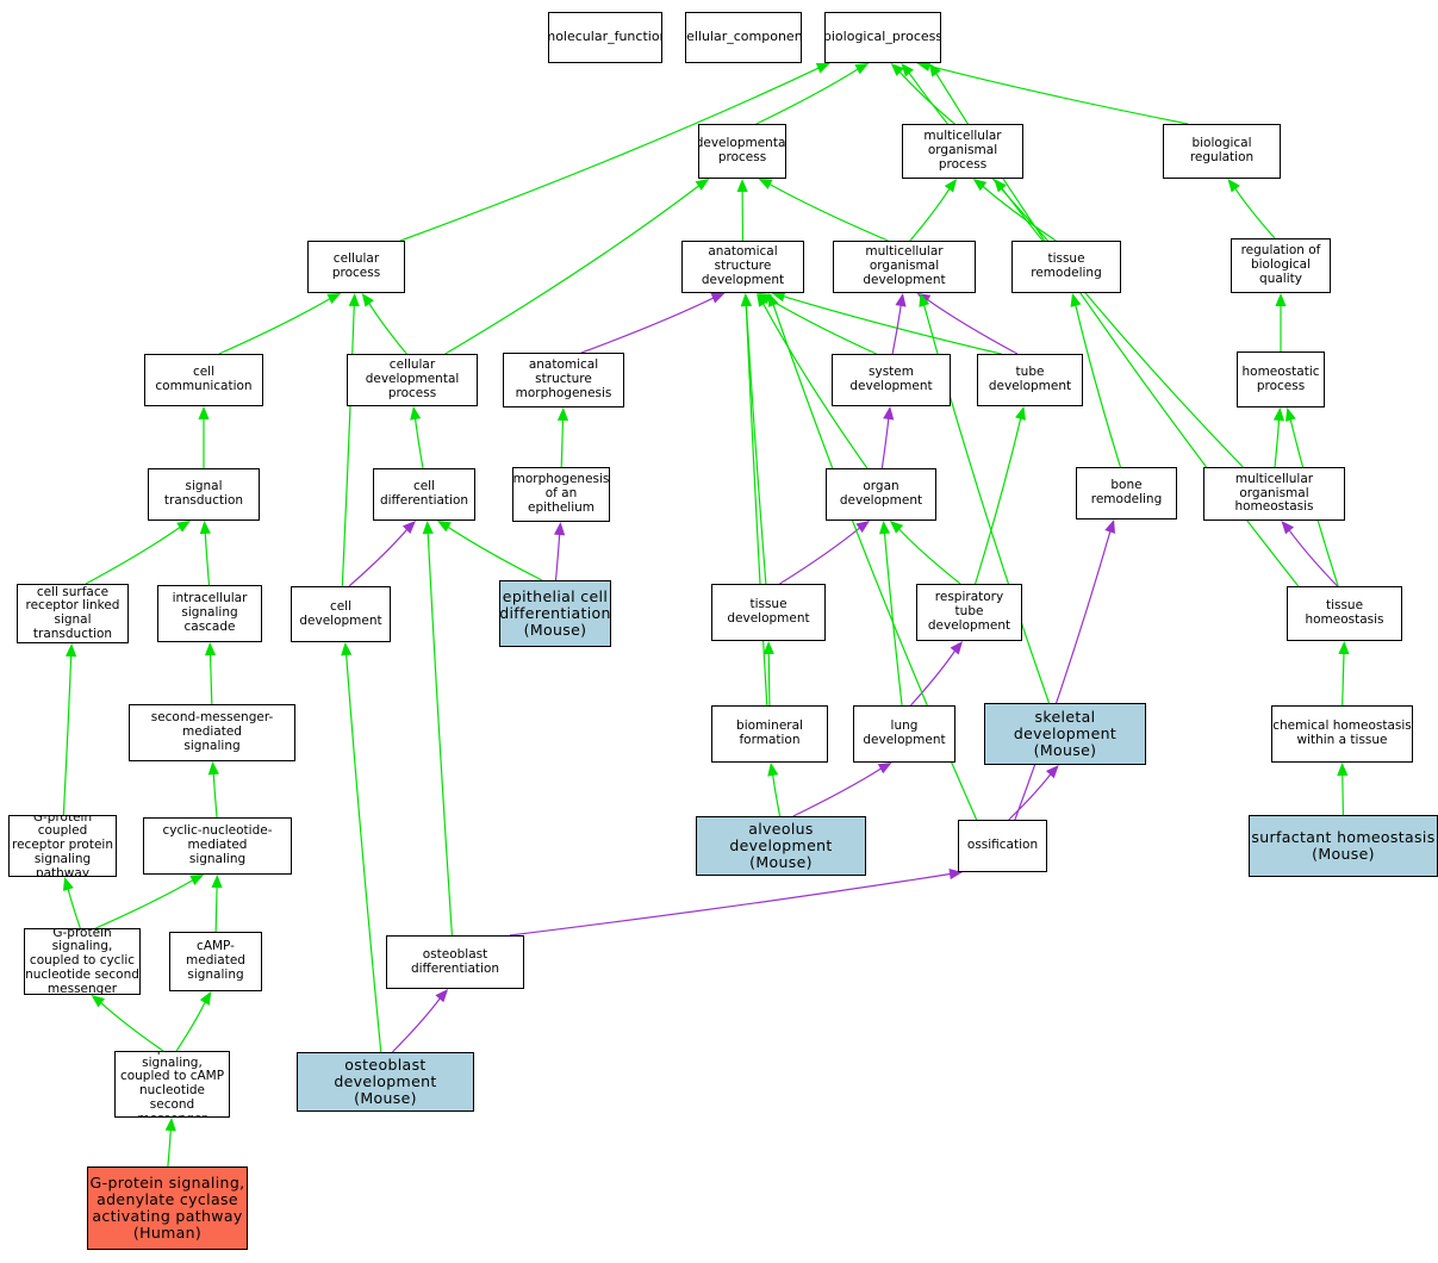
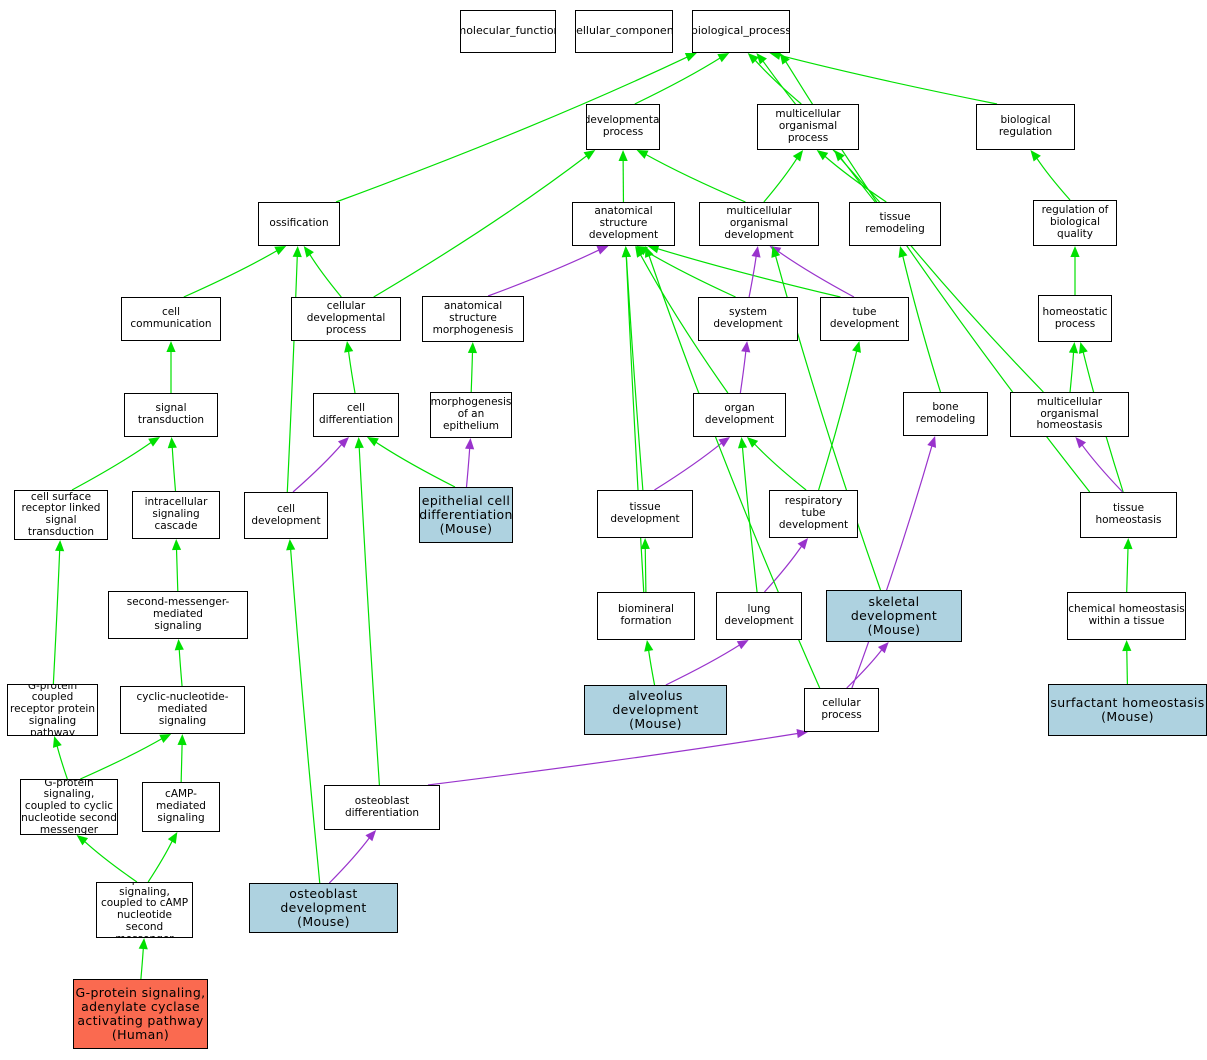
  molecular_functio
  ellular_componen
  biological_process
  developmenta
  process
  multicellular
  organismal process
  biological regulation
- cellular process
+ ossification
  anatomical structure
  development
  multicellular
  organismal development
  tissue remodeling
  regulation of
  biological quality
  cell communication
  cellular developmental
  process
  anatomical structure
  morphogenesis
  system development
  tube development
  homeostatic
  process
  signal transduction
  cell differentiation
  morphogenesis
  of an epithelium
  organ development
  bone remodeling
  multicellular
  organismal homeostasis
  cell surface
  receptor linked
  signal transduction
  intracellular
  signaling cascade
  cell development
  epithelial cell
  differentiation
  (Mouse)
  tissue development
  respiratory
  tube development
  tissue homeostasis
  second-messenger-mediated
  signaling
  biomineral formation
  lung development
  skeletal development
  (Mouse)
  chemical homeostasis
  within a tissue
  G-protein coupled
  receptor protein
  signaling pathway
  cyclic-nucleotide-mediated
  signaling
  alveolus development
  (Mouse)
- ossification
+ cellular process
  surfactant homeostasis
  (Mouse)
  G-protein signaling,
  coupled to cyclic
  nucleotide second
  messenger
  cAMP-mediated
  signaling
  osteoblast differentiation
  coupled to cAMP
  nucleotide second
  osteoblast development
  (Mouse)
  G-protein signaling,
  adenylate cyclase
  activating pathway
  (Human)
